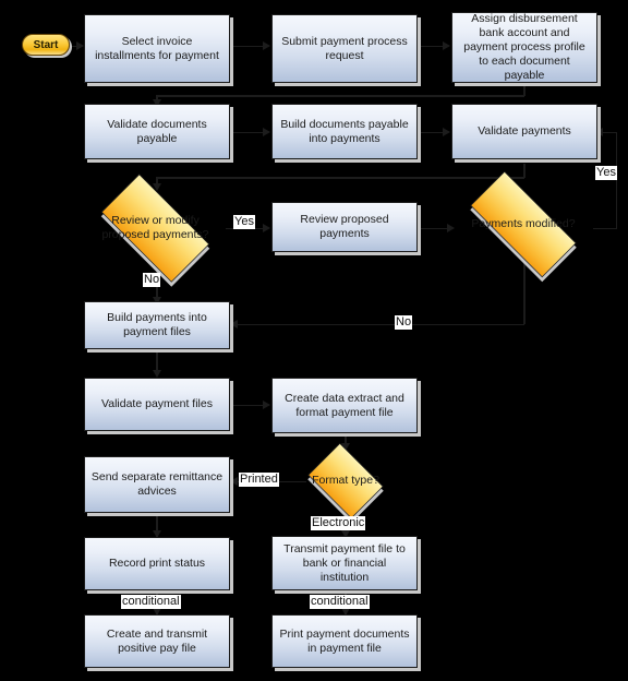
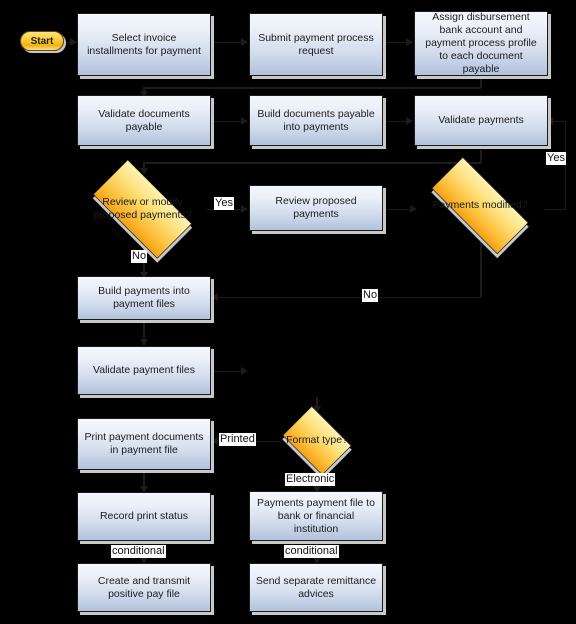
  Start
  Select invoice installments for payment
  Submit payment process request
  Assign disbursement bank account and payment process profile to each document payable
  Validate documents payable
  Build documents payable into payments
  Validate payments
  Review proposed payments
  Build payments into payment files
  Validate payment files
- Create data extract and format payment file
- Send separate remittance advices
+ Print payment documents in payment file
  Record print status
  Create and transmit positive pay file
- Transmit payment file to bank or financial institution
+ Payments payment file to bank or financial institution
- Print payment documents in payment file
+ Send separate remittance advices
  Review or modify proposed payments?
  Payments modified?
  Format type?
  Yes
  No
  Yes
  No
  Printed
  Electronic
  conditional
  conditional
